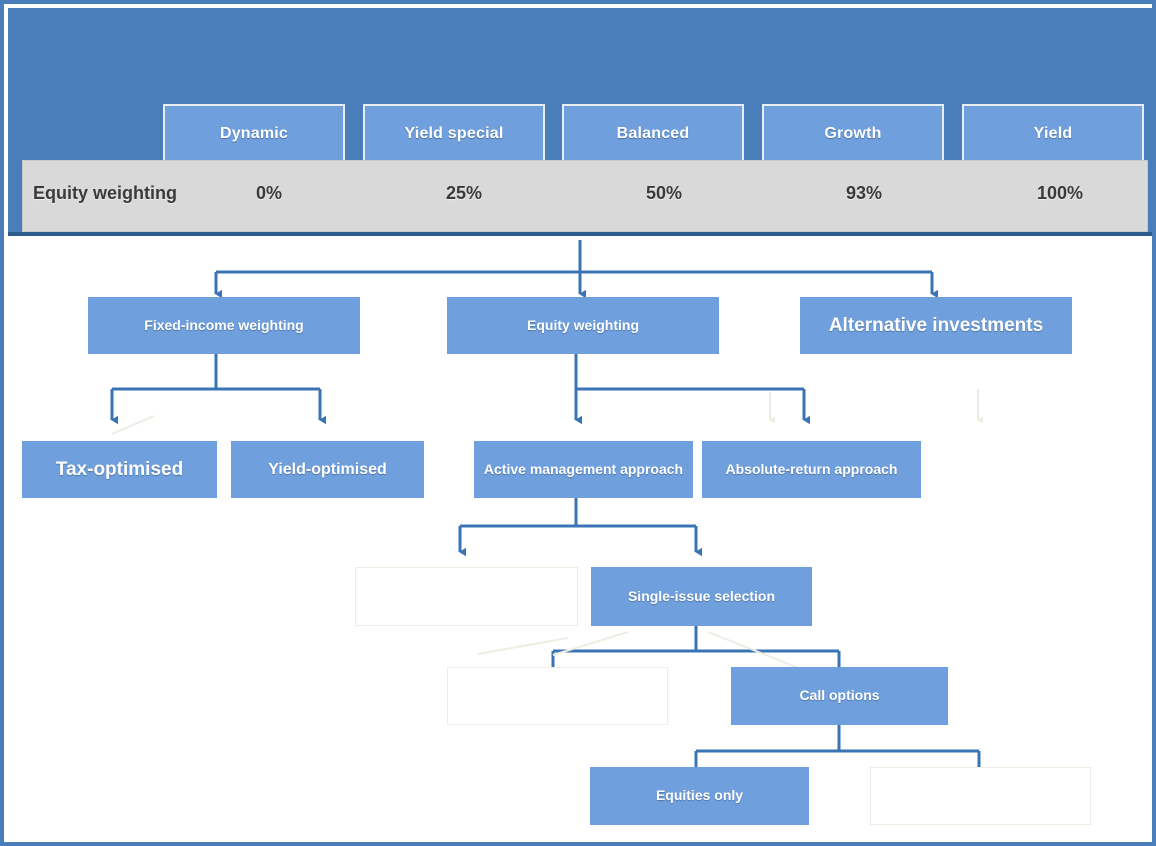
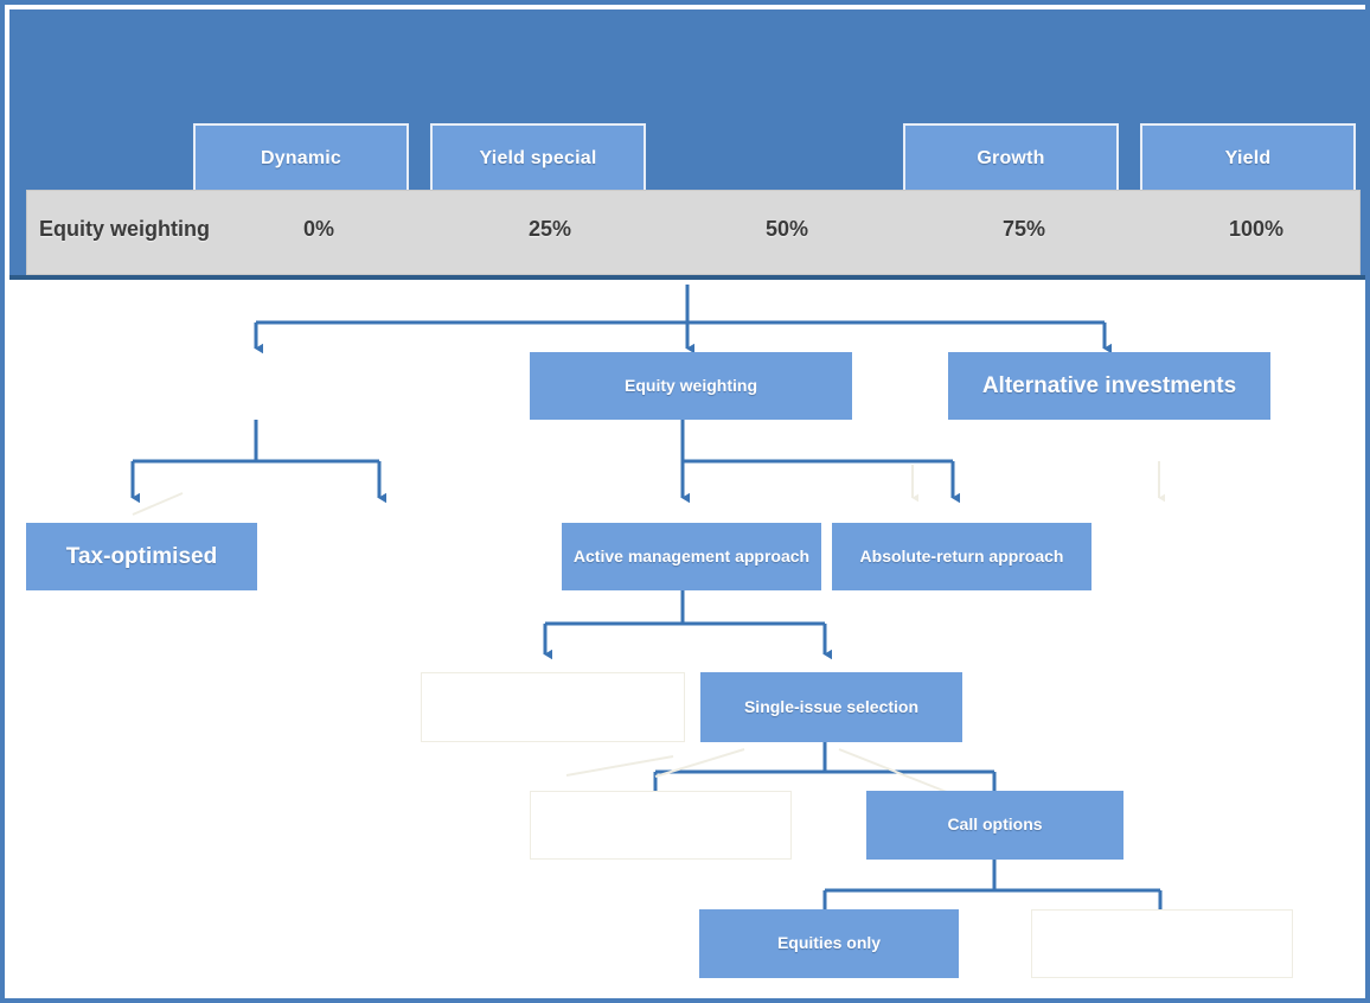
  Dynamic
  Yield special
- Balanced
  Growth
  Yield
  Equity weighting
  0%
  25%
  50%
- 93%
+ 75%
  100%
- Fixed-income weighting
  Equity weighting
  Alternative investments
  Tax-optimised
- Yield-optimised
  Active management approach
  Absolute-return approach
  Single-issue selection
  Call options
  Equities only
